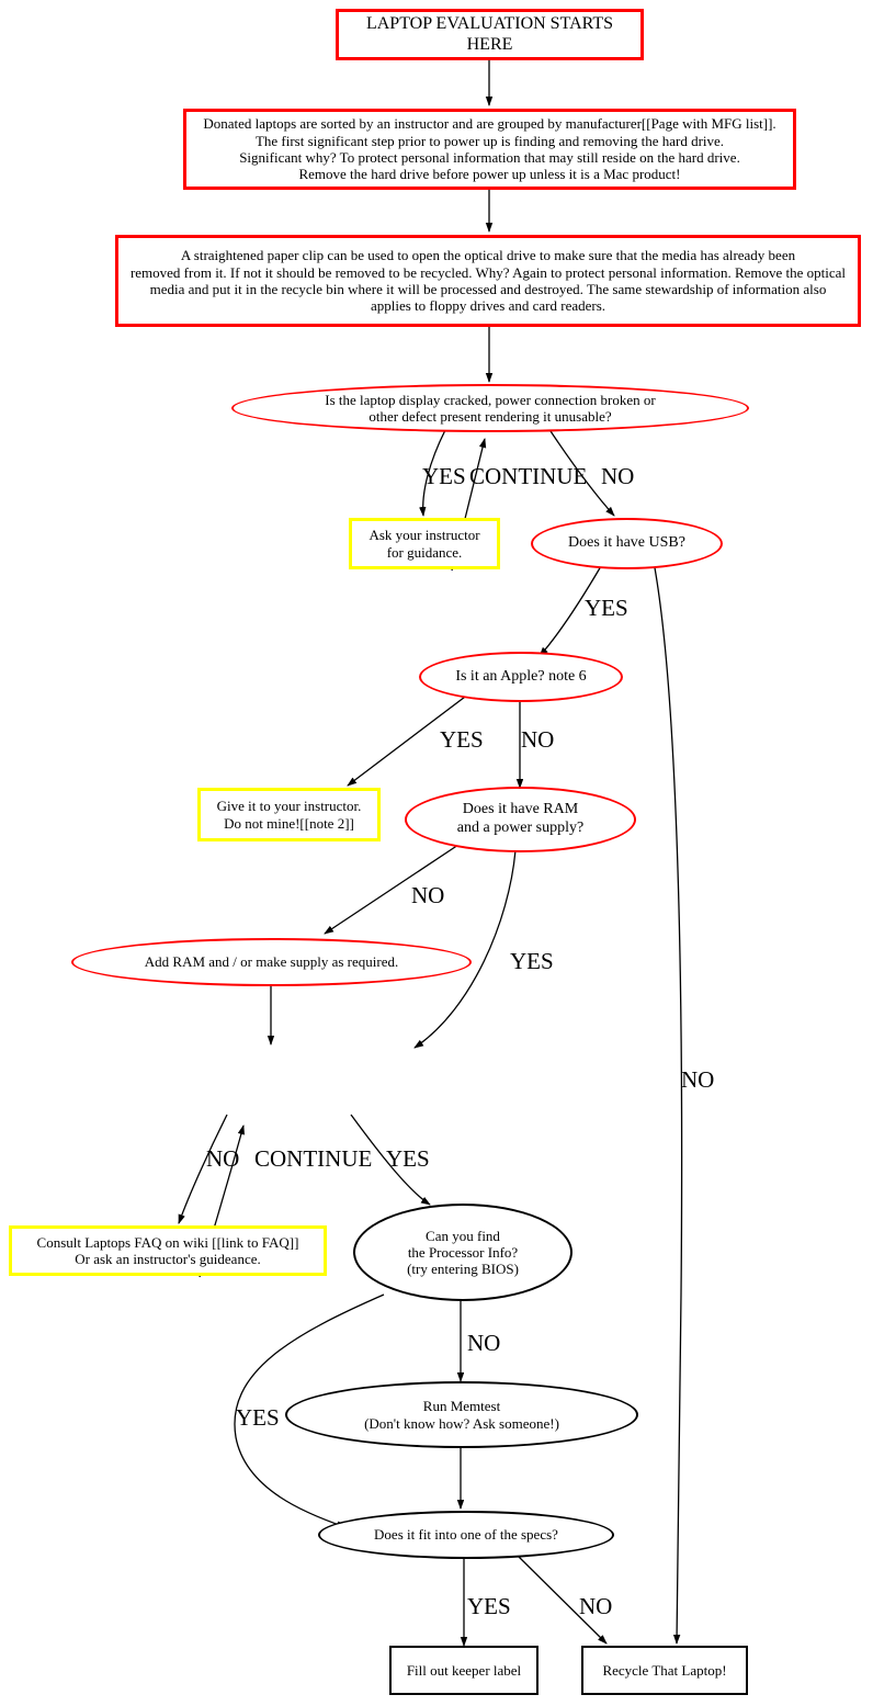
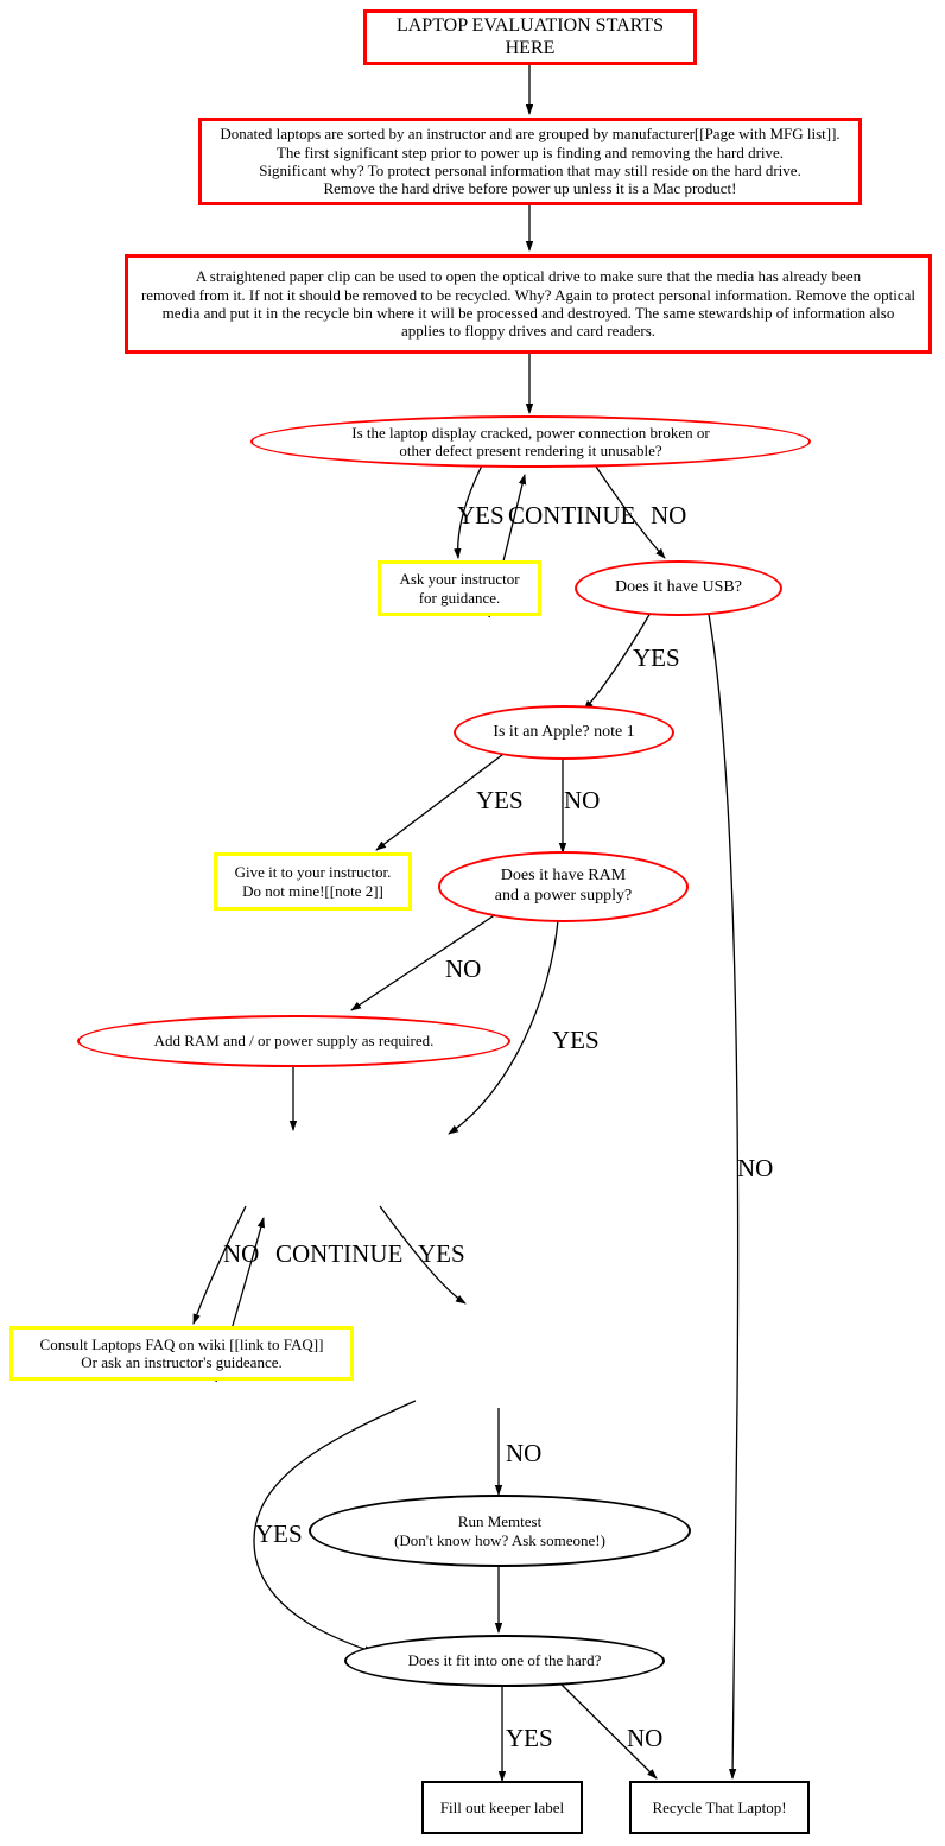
  LAPTOP EVALUATION STARTS HERE
  Donated laptops are sorted by an instructor and are grouped by manufacturer[[Page with MFG list]].
  The first significant step prior to power up is finding and removing the hard drive.
  Significant why? To protect personal information that may still reside on the hard drive.
  Remove the hard drive before power up unless it is a Mac product!
  A straightened paper clip can be used to open the optical drive to make sure that the media has already been
  removed from it. If not it should be removed to be recycled. Why? Again to protect personal information. Remove the optical
  media and put it in the recycle bin where it will be processed and destroyed. The same stewardship of information also
  applies to floppy drives and card readers.
  Is the laptop display cracked, power connection broken or
  other defect present rendering it unusable?
  Ask your instructor
  for guidance.
  Does it have USB?
- Is it an Apple? note 6
+ Is it an Apple? note 1
  Give it to your instructor.
  Do not mine![[note 2]]
  Does it have RAM
  and a power supply?
- Add RAM and / or make supply as required.
+ Add RAM and / or power supply as required.
  Consult Laptops FAQ on wiki [[link to FAQ]]
  Or ask an instructor's guideance.
- Can you find
- the Processor Info?
- (try entering BIOS)
  Run Memtest
  (Don't know how? Ask someone!)
- Does it fit into one of the specs?
+ Does it fit into one of the hard?
  Fill out keeper label
  Recycle That Laptop!
  YES
  CONTINUE
  NO
  YES
  NO
  YES
  NO
  NO
  YES
  NO
  CONTINUE
  YES
  NO
  YES
  YES
  NO
